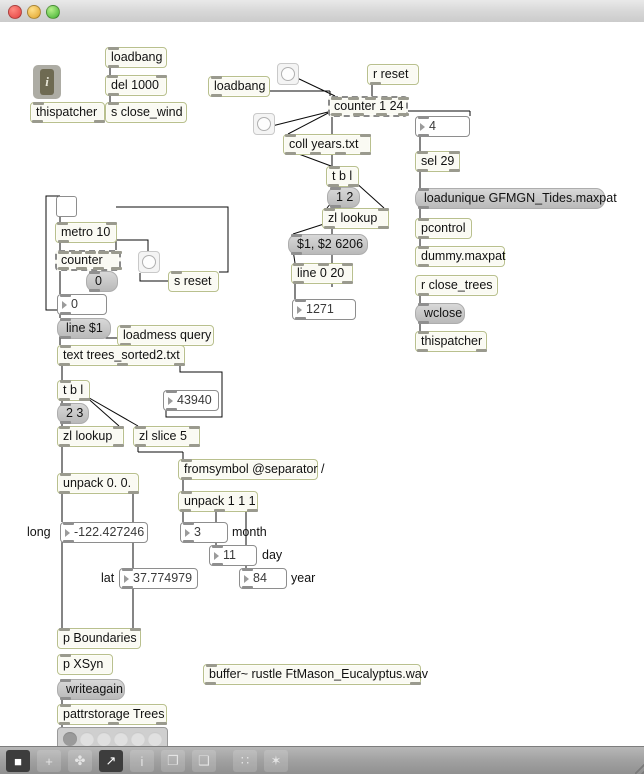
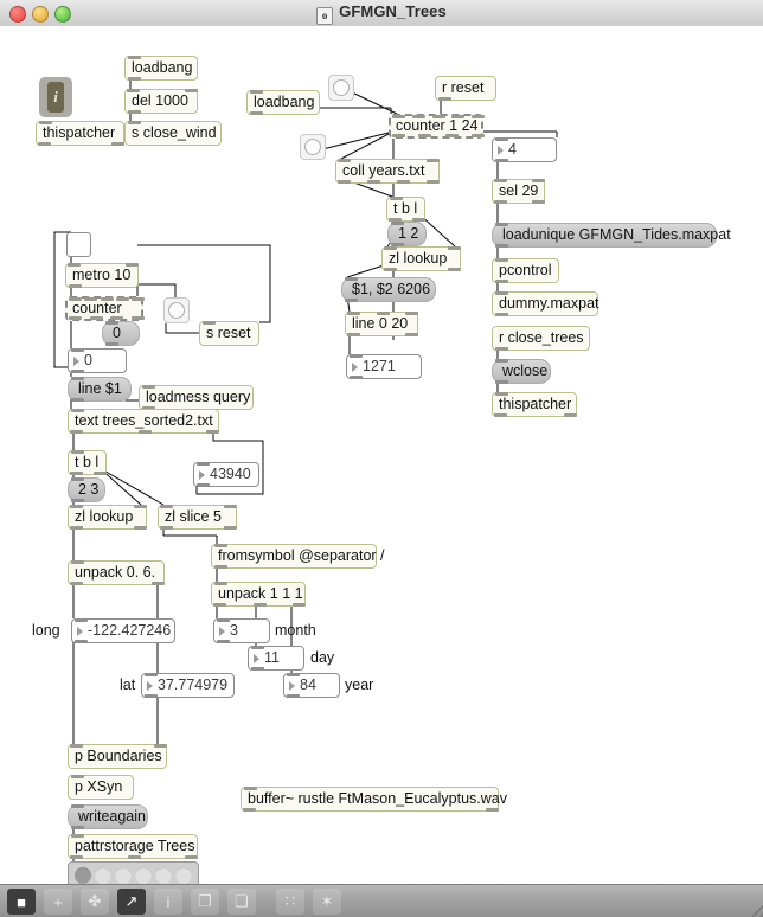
+ o GFMGN_Trees
  i
  thispatcher
  loadbang
  del 1000
  s close_wind
  loadbang
  r reset
  counter 1 24
  coll years.txt
  t b l
  1 2
  zl lookup
  $1, $2 6206
  line 0 20
  1271
  4
  sel 29
  loadunique GFMGN_Tides.maxpat
  pcontrol
  dummy.maxpat
  r close_trees
  wclose
  thispatcher
  metro 10
  counter
  0
  s reset
  0
  line $1
  loadmess query
  text trees_sorted2.txt
  t b l
  2 3
  zl lookup
  zl slice 5
  43940
  fromsymbol @separator /
- unpack 0. 0.
+ unpack 0. 6.
  unpack 1 1 1
  -122.427246
  3
  11
  37.774979
  84
  p Boundaries
  p XSyn
  writeagain
  pattrstorage Trees
  buffer~ rustle FtMason_Eucalyptus.wav
  long
  month
  day
  lat
  year
  ■
  +
  ✤
  ↗
  i
  ❐
  ❑
  ∷
  ✶
